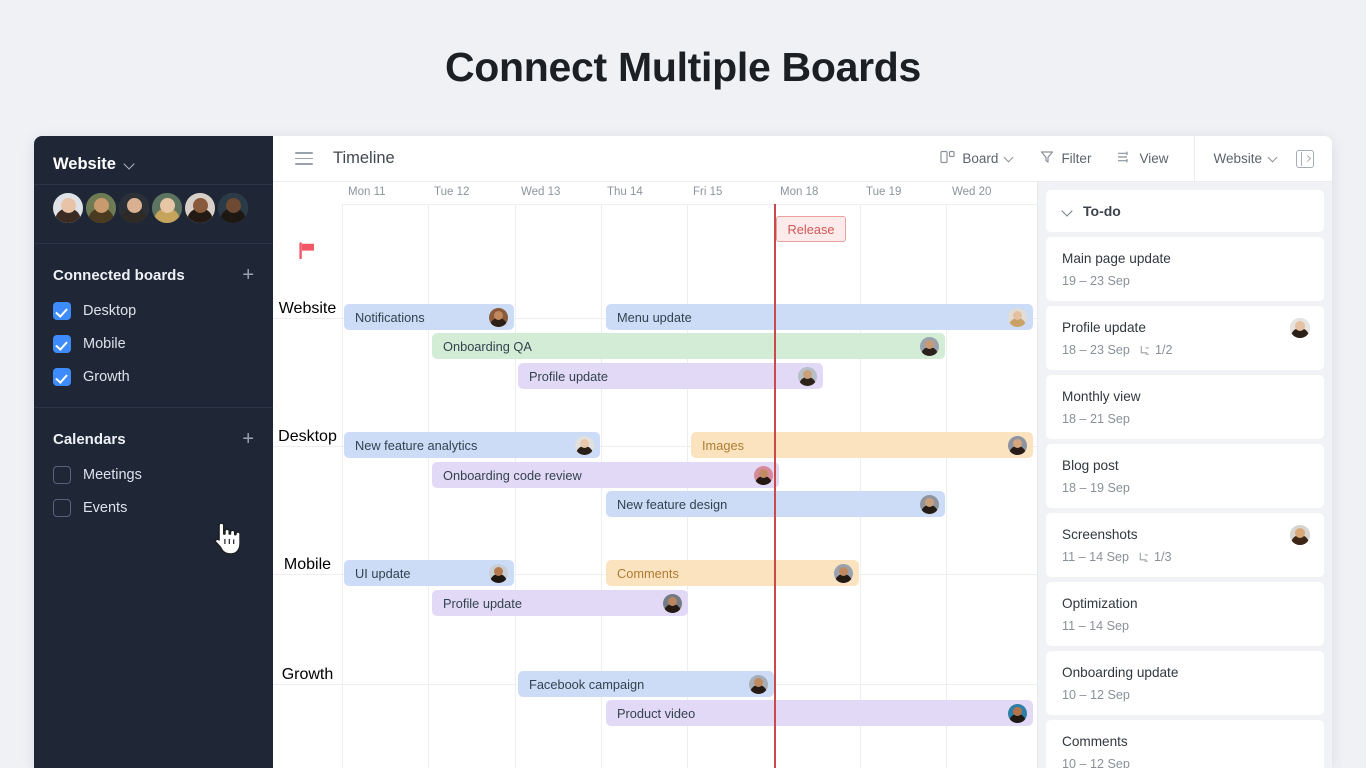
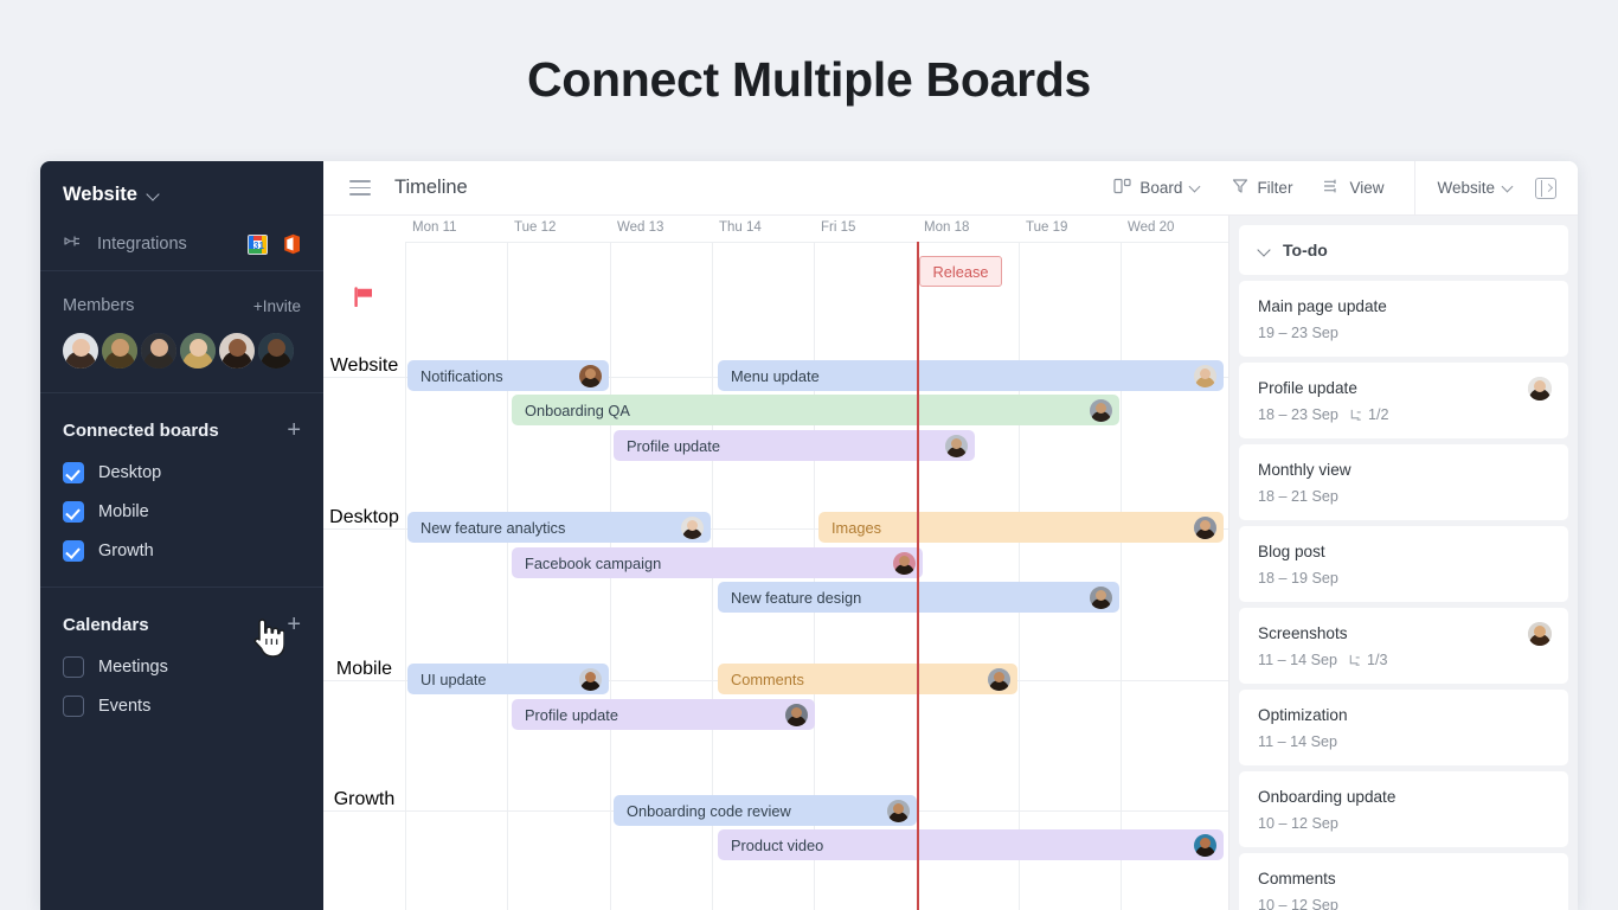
  Connect Multiple Boards
  Website
+ Integrations
+ 31
+ Members
+ +Invite
  Connected boards
  +
  Desktop
  Mobile
  Growth
  Calendars
  +
  Meetings
  Events
  Timeline
  Board
  Filter
  View
  Website
  Website
  Desktop
  Mobile
  Growth
  Mon 11
  Tue 12
  Wed 13
  Thu 14
  Fri 15
  Mon 18
  Tue 19
  Wed 20
  Release
  Notifications
  Menu update
  Onboarding QA
  Profile update
  New feature analytics
  Images
- Onboarding code review
+ Facebook campaign
  New feature design
  UI update
  Comments
  Profile update
- Facebook campaign
+ Onboarding code review
  Product video
  To-do
  Main page update
  19 – 23 Sep
  Profile update
  18 – 23 Sep
  1/2
  Monthly view
  18 – 21 Sep
  Blog post
  18 – 19 Sep
  Screenshots
  11 – 14 Sep
  1/3
  Optimization
  11 – 14 Sep
  Onboarding update
  10 – 12 Sep
  Comments
  10 – 12 Sep
